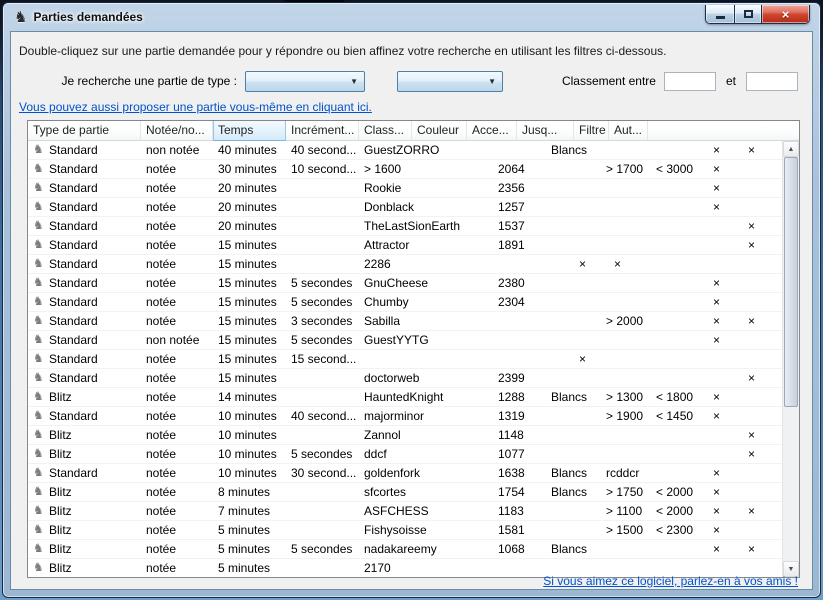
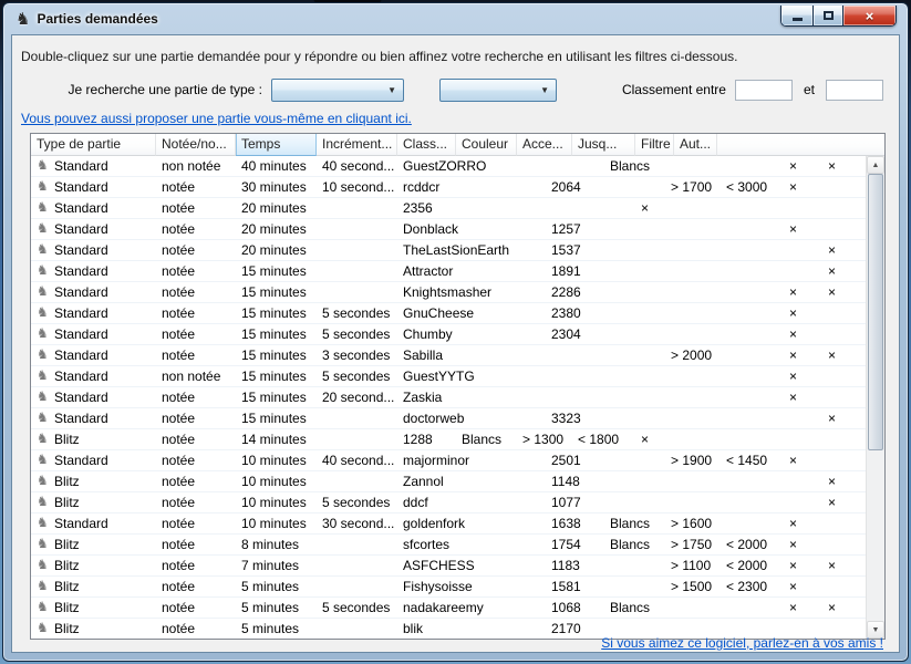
  ♞
  Parties demandées
  ×
  Double-cliquez sur une partie demandée pour y répondre ou bien affinez votre recherche en utilisant les filtres ci-dessous.
  Je recherche une partie de type :
  ▼
  ▼
  Classement entre
  et
  Vous pouvez aussi proposer une partie vous-même en cliquant ici.
  Type de partie
  Notée/no...
  Temps
  Incrément...
  Class...
  Couleur
  Acce...
  Jusq...
  Filtre
  Aut...
  ♞ Standard
  non notée
  40 minutes
  40 second...
  GuestZORRO
  Blancs
  ×
  ×
  ♞ Standard
  notée
  30 minutes
  10 second...
- > 1600
+ rcddcr
  2064
  > 1700
  < 3000
  ×
  ♞ Standard
  notée
  20 minutes
- Rookie
  2356
  ×
  ♞ Standard
  notée
  20 minutes
  Donblack
  1257
  ×
  ♞ Standard
  notée
  20 minutes
  TheLastSionEarth
  1537
  ×
  ♞ Standard
  notée
  15 minutes
  Attractor
  1891
  ×
  ♞ Standard
  notée
  15 minutes
+ Knightsmasher
  2286
  ×
  ×
  ♞ Standard
  notée
  15 minutes
  5 secondes
  GnuCheese
  2380
  ×
  ♞ Standard
  notée
  15 minutes
  5 secondes
  Chumby
  2304
  ×
  ♞ Standard
  notée
  15 minutes
  3 secondes
  Sabilla
  > 2000
  ×
  ×
  ♞ Standard
  non notée
  15 minutes
  5 secondes
  GuestYYTG
  ×
  ♞ Standard
  notée
  15 minutes
- 15 second...
+ 20 second...
+ Zaskia
  ×
  ♞ Standard
  notée
  15 minutes
  doctorweb
- 2399
+ 3323
  ×
  ♞ Blitz
  notée
  14 minutes
- HauntedKnight
  1288
  Blancs
  > 1300
  < 1800
  ×
  ♞ Standard
  notée
  10 minutes
  40 second...
  majorminor
- 1319
+ 2501
  > 1900
  < 1450
  ×
  ♞ Blitz
  notée
  10 minutes
  Zannol
  1148
  ×
  ♞ Blitz
  notée
  10 minutes
  5 secondes
  ddcf
  1077
  ×
  ♞ Standard
  notée
  10 minutes
  30 second...
  goldenfork
  1638
  Blancs
- rcddcr
+ > 1600
  ×
  ♞ Blitz
  notée
  8 minutes
  sfcortes
  1754
  Blancs
  > 1750
  < 2000
  ×
  ♞ Blitz
  notée
  7 minutes
  ASFCHESS
  1183
  > 1100
  < 2000
  ×
  ×
  ♞ Blitz
  notée
  5 minutes
  Fishysoisse
  1581
  > 1500
  < 2300
  ×
  ♞ Blitz
  notée
  5 minutes
  5 secondes
  nadakareemy
  1068
  Blancs
  ×
  ×
  ♞ Blitz
  notée
  5 minutes
+ blik
  2170
  Si vous aimez ce logiciel, parlez-en à vos amis !
